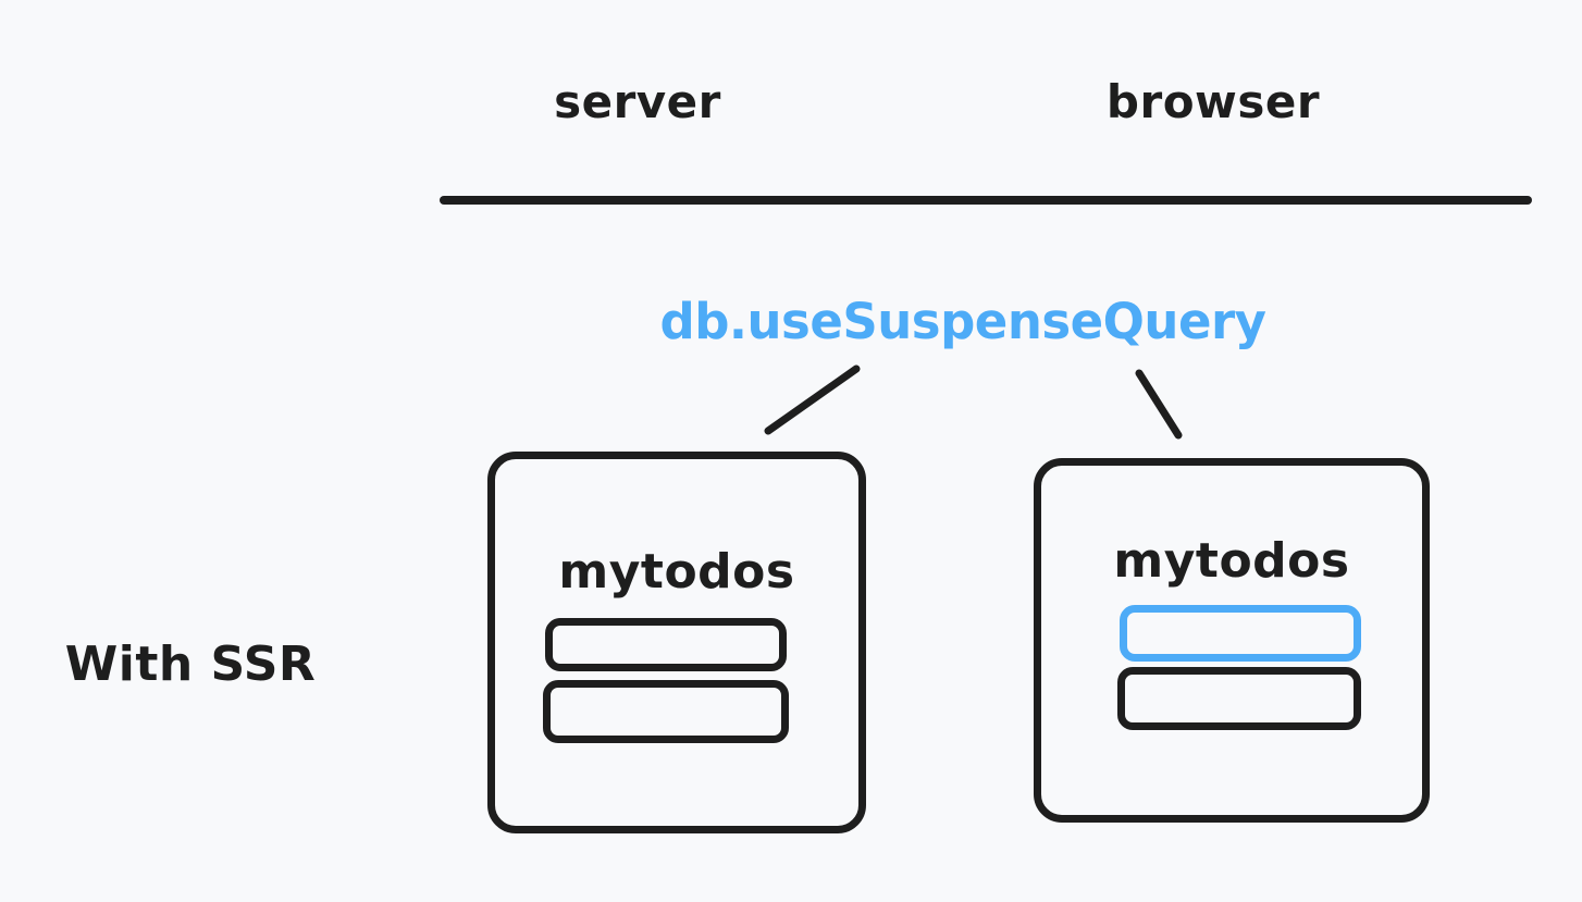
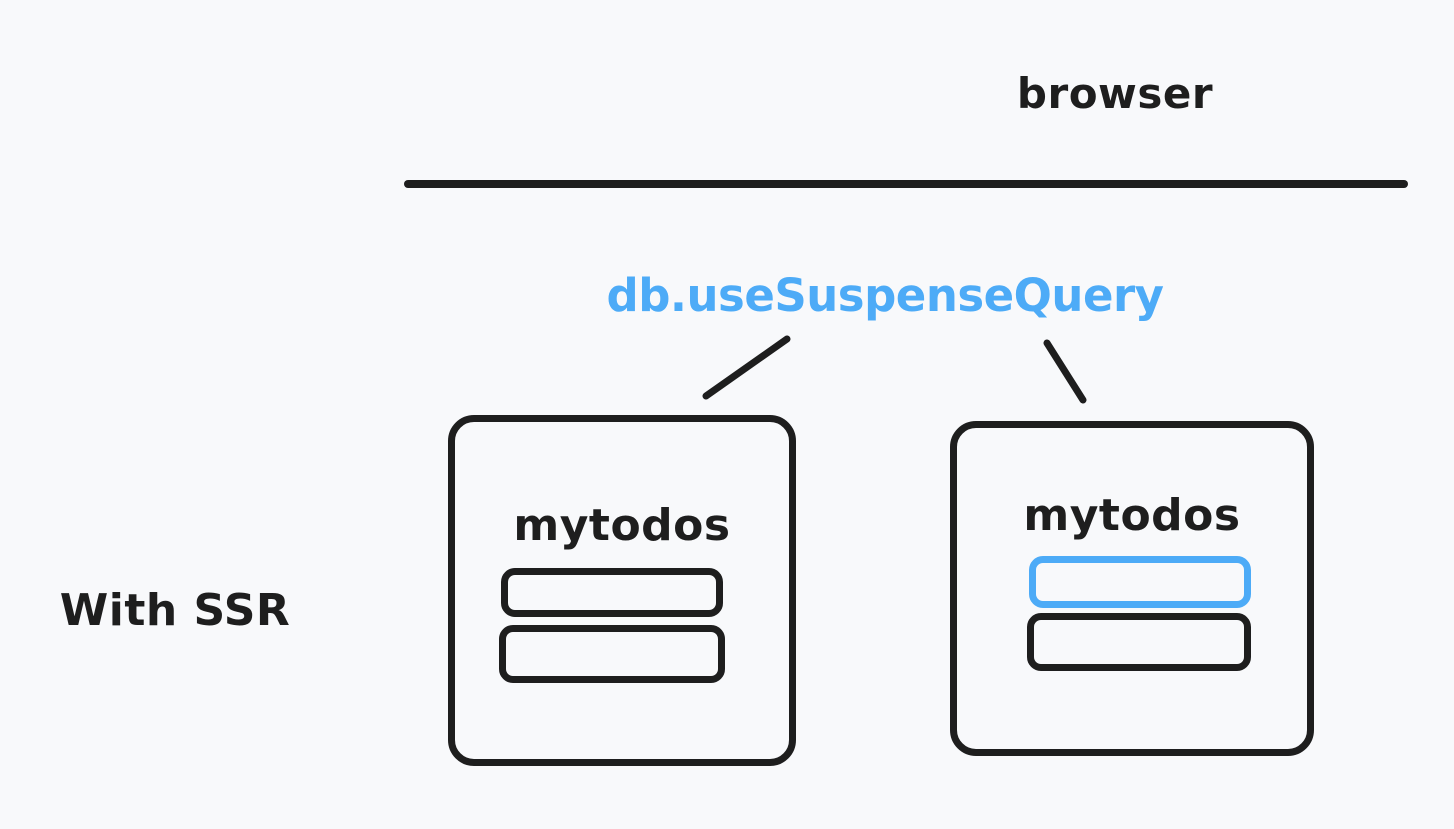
- server
  browser
  db.useSuspenseQuery
  With SSR
  mytodos
  mytodos
